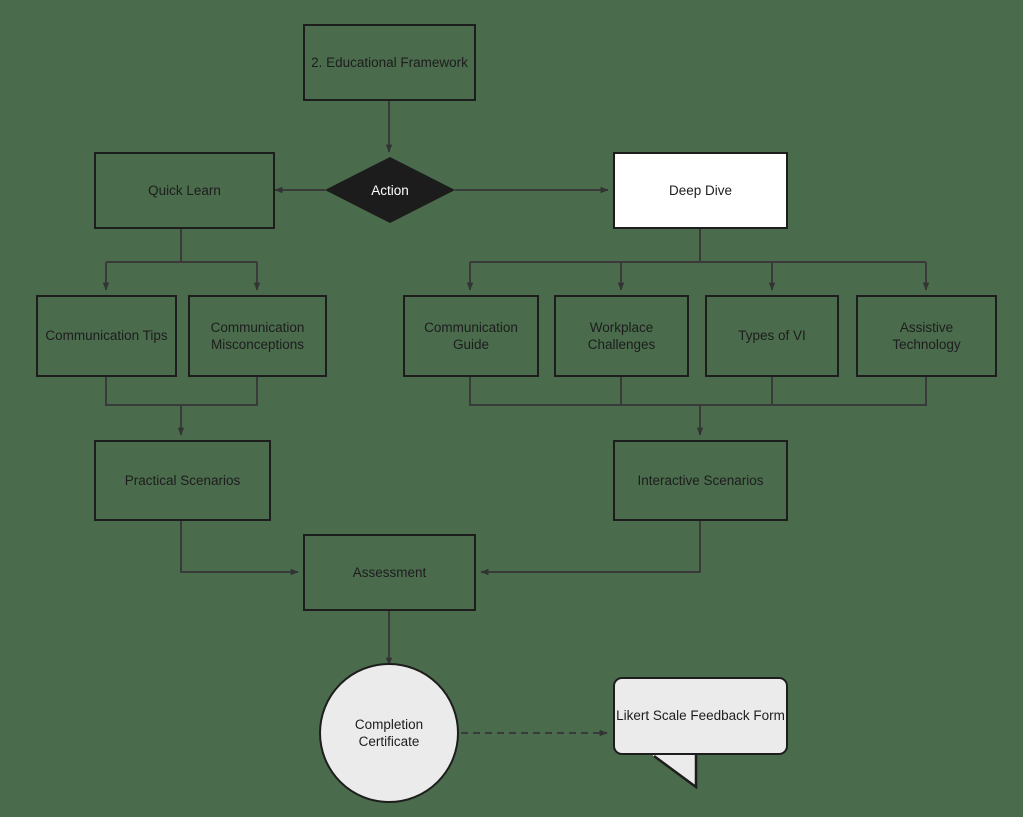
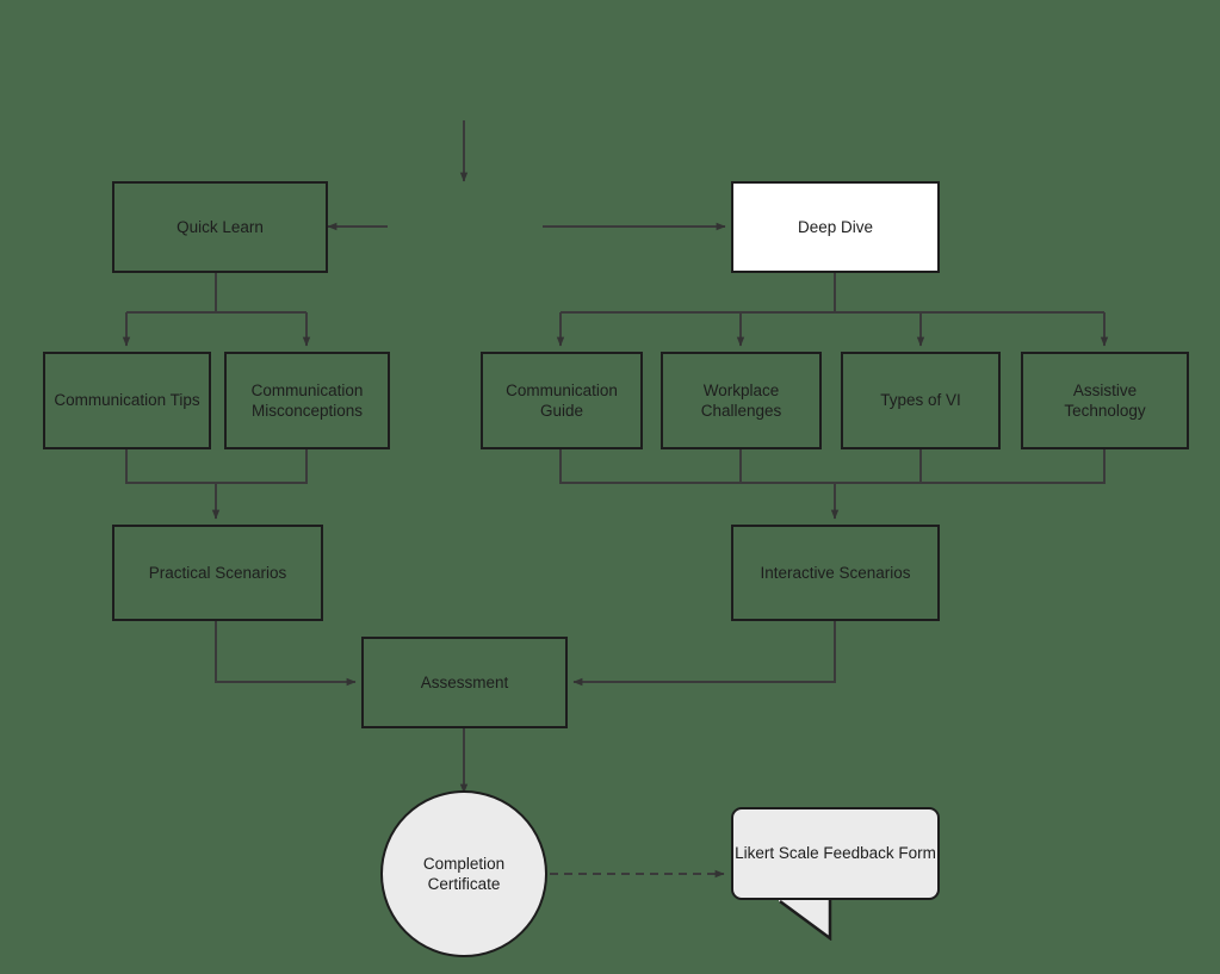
- 2. Educational Framework
- Action
  Quick Learn
  Deep Dive
  Communication Tips
  Communication Misconceptions
  Communication Guide
  Workplace Challenges
  Types of VI
  Assistive Technology
  Practical Scenarios
  Interactive Scenarios
  Assessment
  Completion Certificate
  Likert Scale Feedback Form
